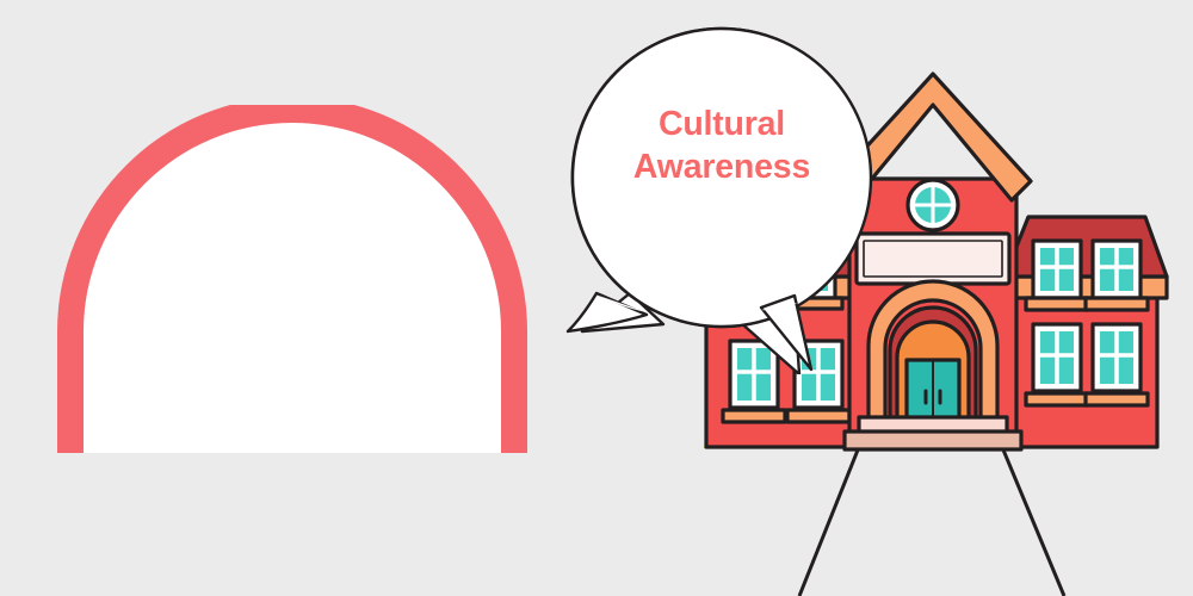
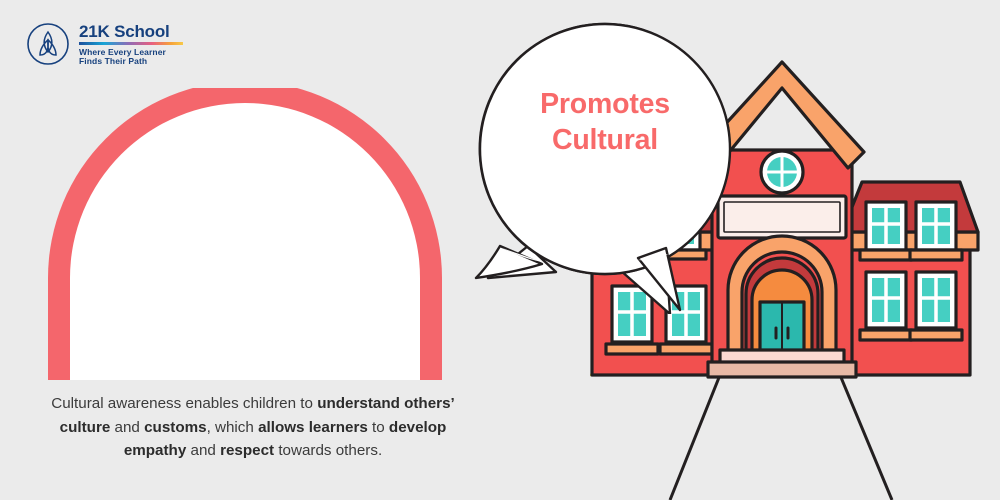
+ 21K School
+ Where Every Learner
+ Finds Their Path
+ Cultural awareness enables children to understand others’ culture and customs, which allows learners to develop empathy and respect towards others.
+ Promotes
  Cultural
- Awareness
